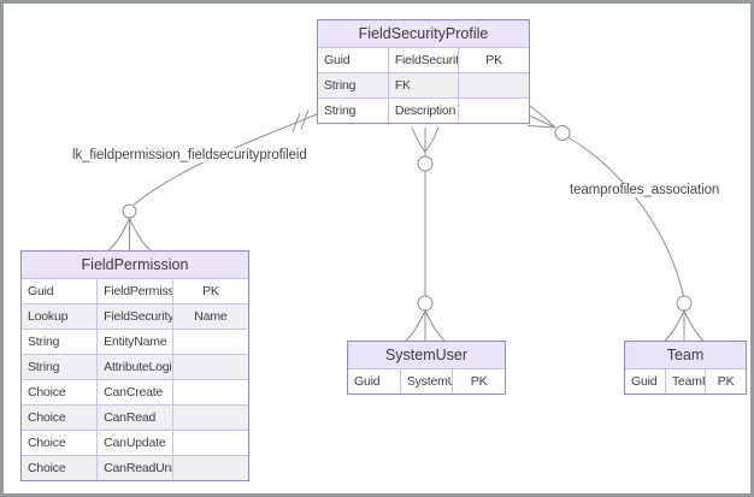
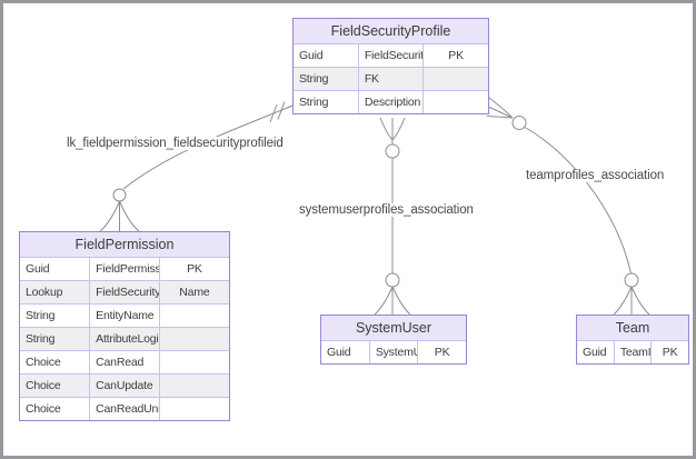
  lk_fieldpermission_fieldsecurityprofileid
+ systemuserprofiles_association
  teamprofiles_association
  FieldSecurityProfile
  String	FK
  String	Description
  FieldPermission
  Guid	FieldPermiss	PK
  Lookup	FieldSecurity	Name
  String	EntityName
  String	AttributeLogi
- Choice	CanCreate
  Choice	CanRead
  Choice	CanUpdate
  Choice	CanReadUn
  SystemUser
  Guid	SystemU	PK
  Team
  Guid	TeamI	PK
